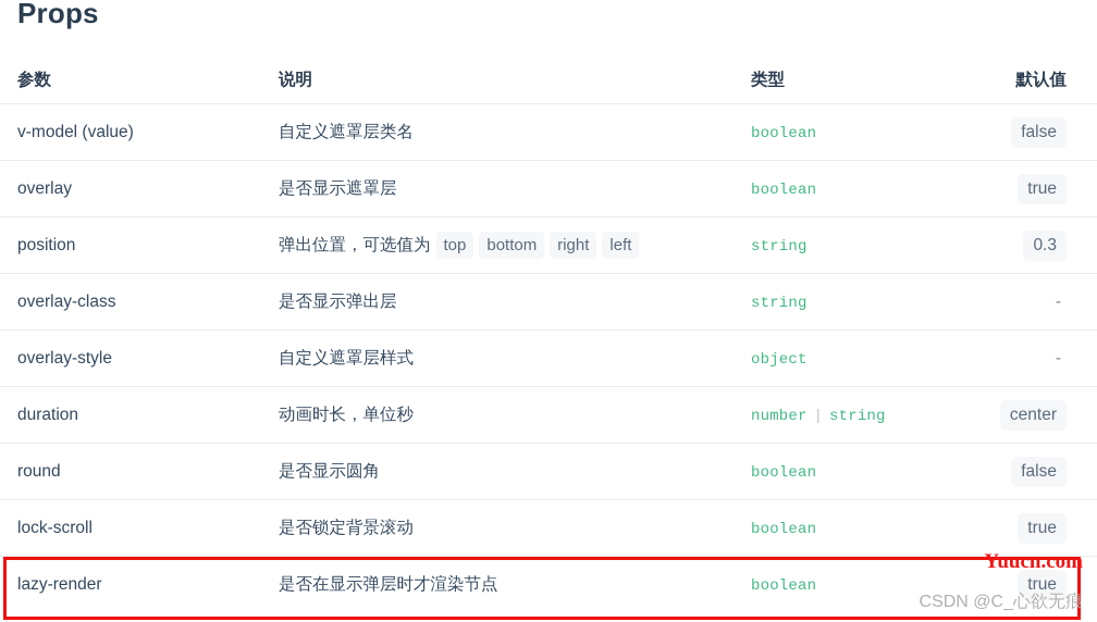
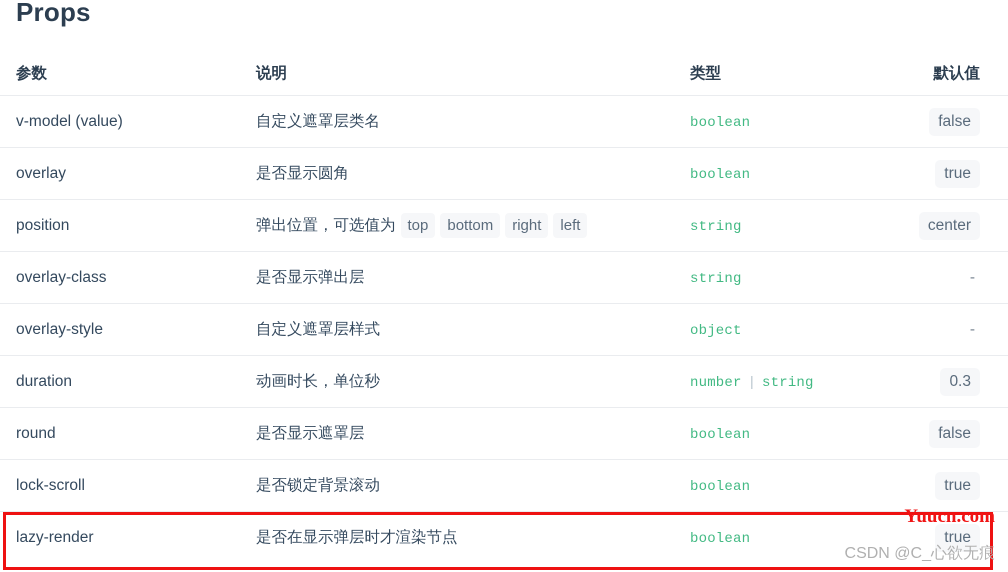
  Props
  参数	说明	类型	默认值
  v-model (value)	自定义遮罩层类名	boolean	false
- overlay	是否显示遮罩层	boolean	true
+ overlay	是否显示圆角	boolean	true
- position	弹出位置，可选值为 top bottom right left	string	0.3
+ position	弹出位置，可选值为 top bottom right left	string	center
  overlay-class	是否显示弹出层	string	-
  overlay-style	自定义遮罩层样式	object	-
- duration	动画时长，单位秒	number | string	center
+ duration	动画时长，单位秒	number | string	0.3
- round	是否显示圆角	boolean	false
+ round	是否显示遮罩层	boolean	false
  lock-scroll	是否锁定背景滚动	boolean	true
  lazy-render	是否在显示弹层时才渲染节点	boolean	true
  Yuucn.com
  CSDN @C_心欲无痕
